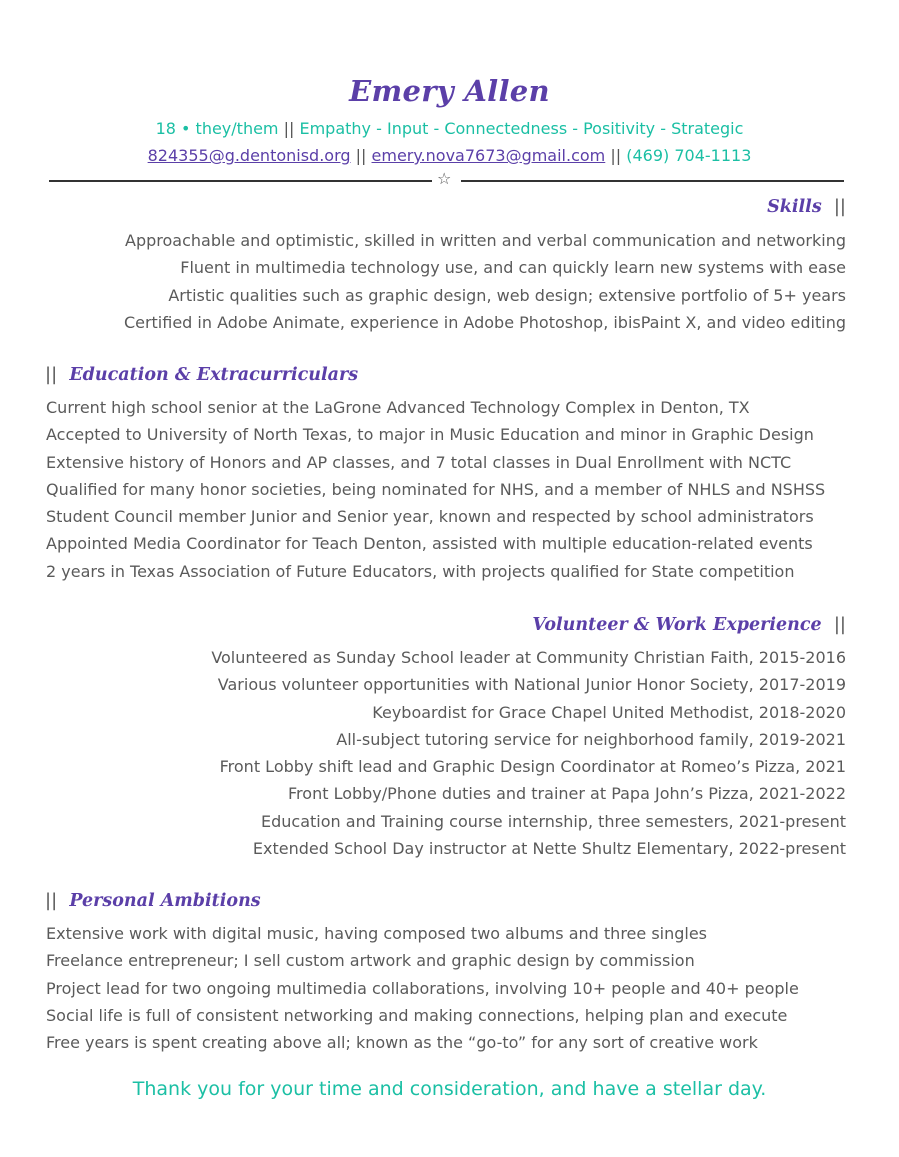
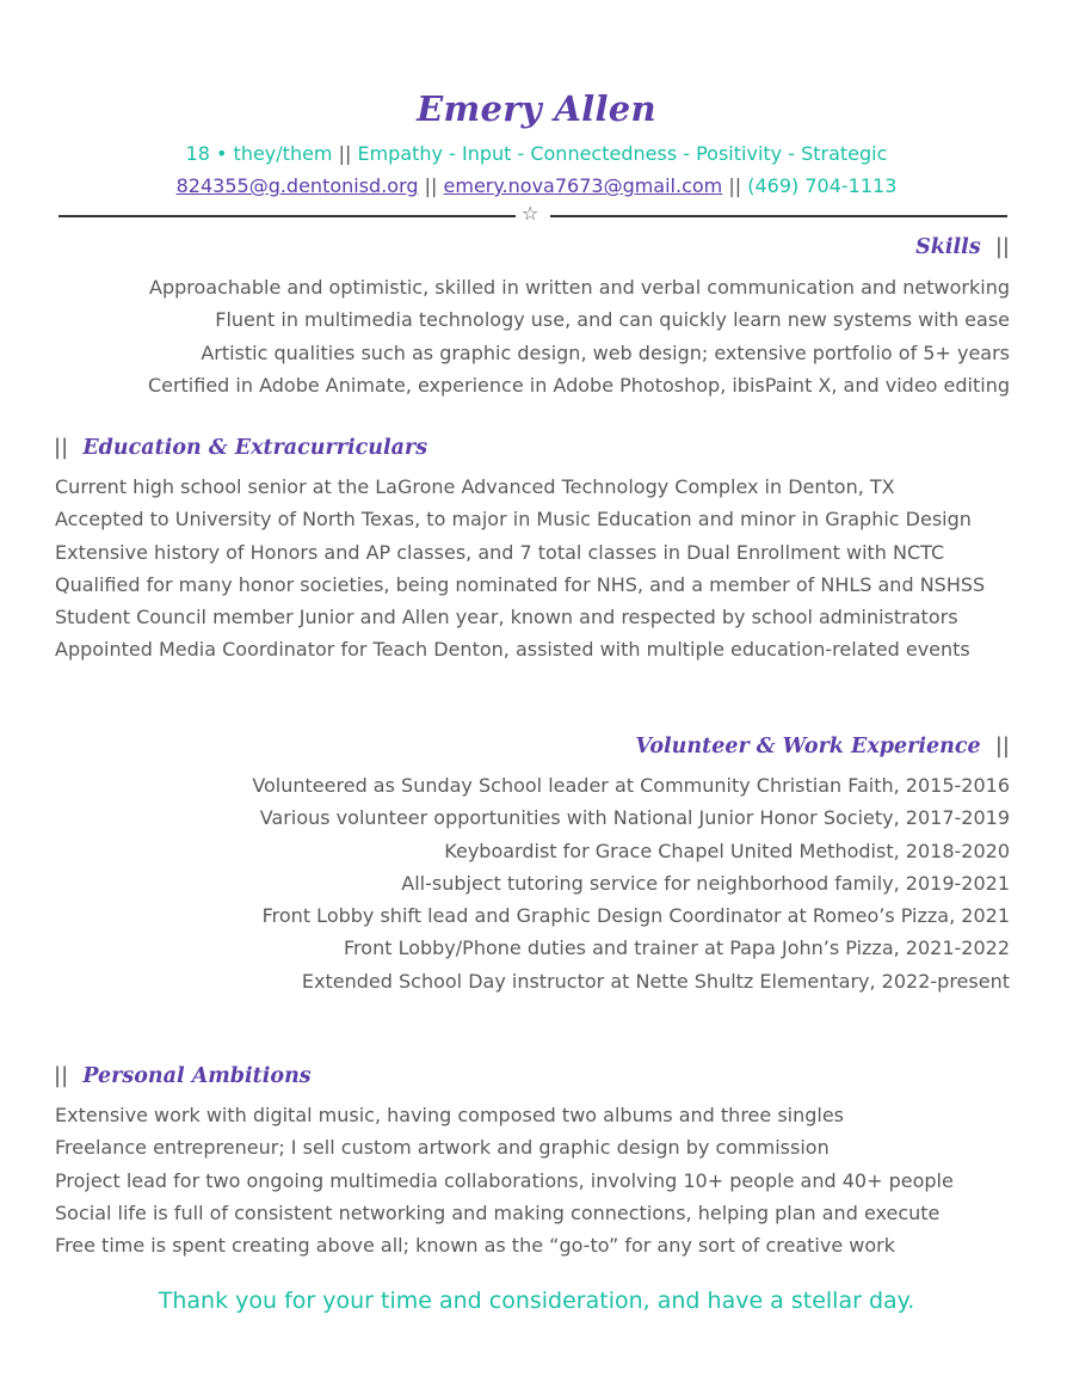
  Emery Allen
  18 • they/them || Empathy - Input - Connectedness - Positivity - Strategic
  824355@g.dentonisd.org || emery.nova7673@gmail.com || (469) 704-1113
  ☆
  Skills ||
  Approachable and optimistic, skilled in written and verbal communication and networking
  Fluent in multimedia technology use, and can quickly learn new systems with ease
  Artistic qualities such as graphic design, web design; extensive portfolio of 5+ years
  Certified in Adobe Animate, experience in Adobe Photoshop, ibisPaint X, and video editing
  || Education & Extracurriculars
  Current high school senior at the LaGrone Advanced Technology Complex in Denton, TX
  Accepted to University of North Texas, to major in Music Education and minor in Graphic Design
  Extensive history of Honors and AP classes, and 7 total classes in Dual Enrollment with NCTC
  Qualified for many honor societies, being nominated for NHS, and a member of NHLS and NSHSS
- Student Council member Junior and Senior year, known and respected by school administrators
+ Student Council member Junior and Allen year, known and respected by school administrators
  Appointed Media Coordinator for Teach Denton, assisted with multiple education-related events
- 2 years in Texas Association of Future Educators, with projects qualified for State competition
  Volunteer & Work Experience ||
  Volunteered as Sunday School leader at Community Christian Faith, 2015-2016
  Various volunteer opportunities with National Junior Honor Society, 2017-2019
  Keyboardist for Grace Chapel United Methodist, 2018-2020
  All-subject tutoring service for neighborhood family, 2019-2021
  Front Lobby shift lead and Graphic Design Coordinator at Romeo’s Pizza, 2021
  Front Lobby/Phone duties and trainer at Papa John’s Pizza, 2021-2022
- Education and Training course internship, three semesters, 2021-present
  Extended School Day instructor at Nette Shultz Elementary, 2022-present
  || Personal Ambitions
  Extensive work with digital music, having composed two albums and three singles
  Freelance entrepreneur; I sell custom artwork and graphic design by commission
  Project lead for two ongoing multimedia collaborations, involving 10+ people and 40+ people
  Social life is full of consistent networking and making connections, helping plan and execute
- Free years is spent creating above all; known as the “go-to” for any sort of creative work
+ Free time is spent creating above all; known as the “go-to” for any sort of creative work
  Thank you for your time and consideration, and have a stellar day.
